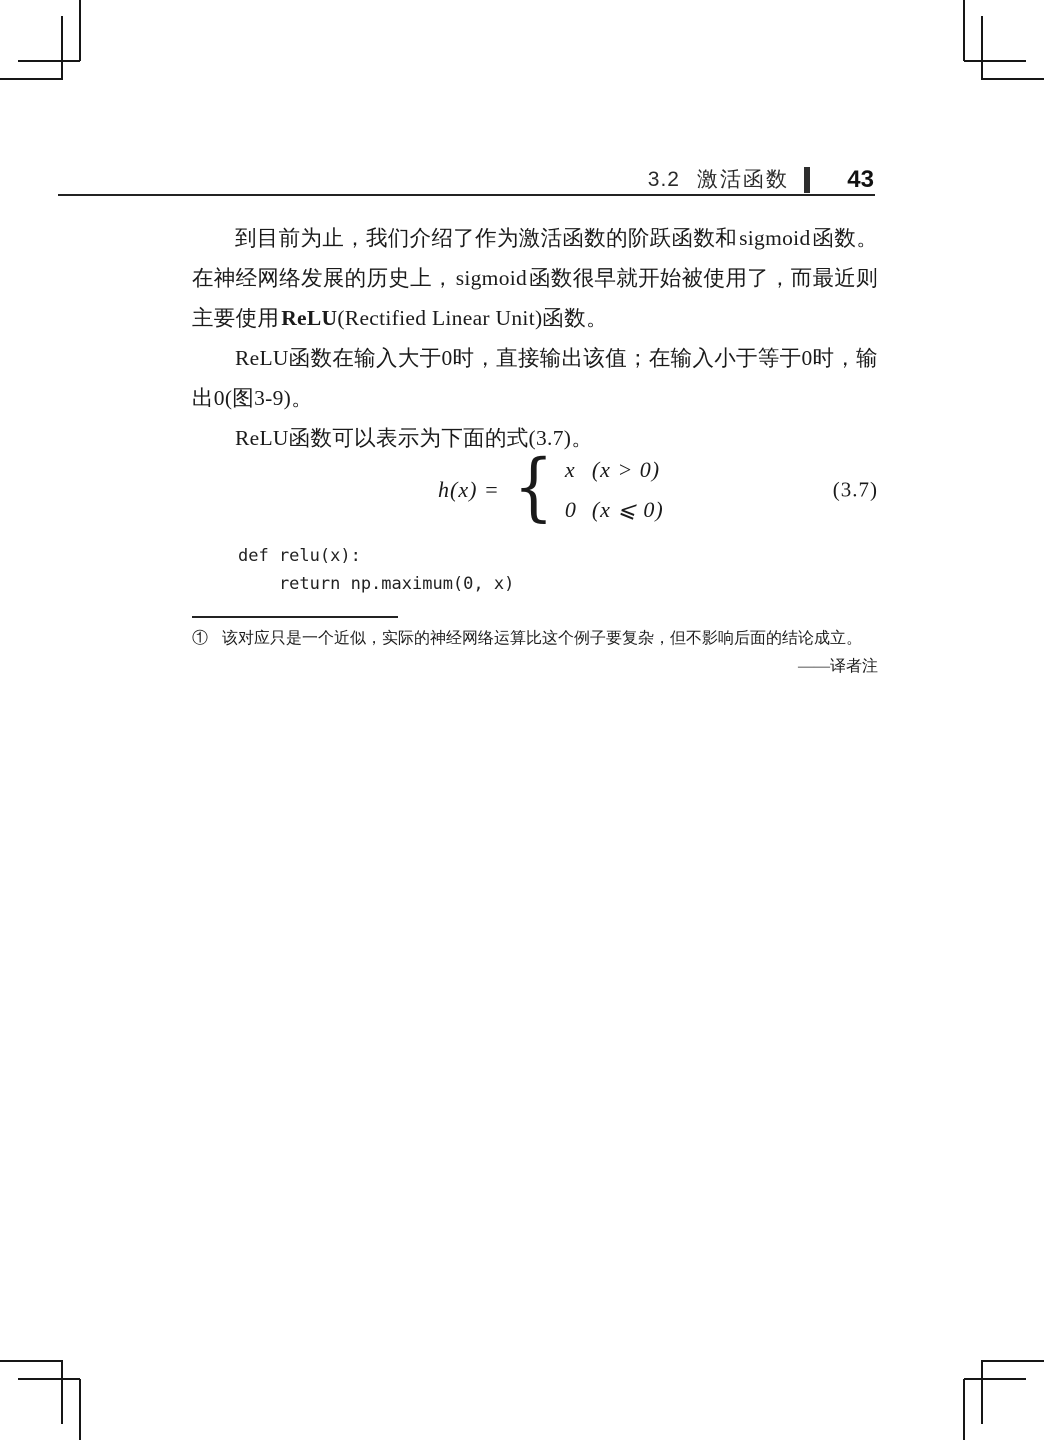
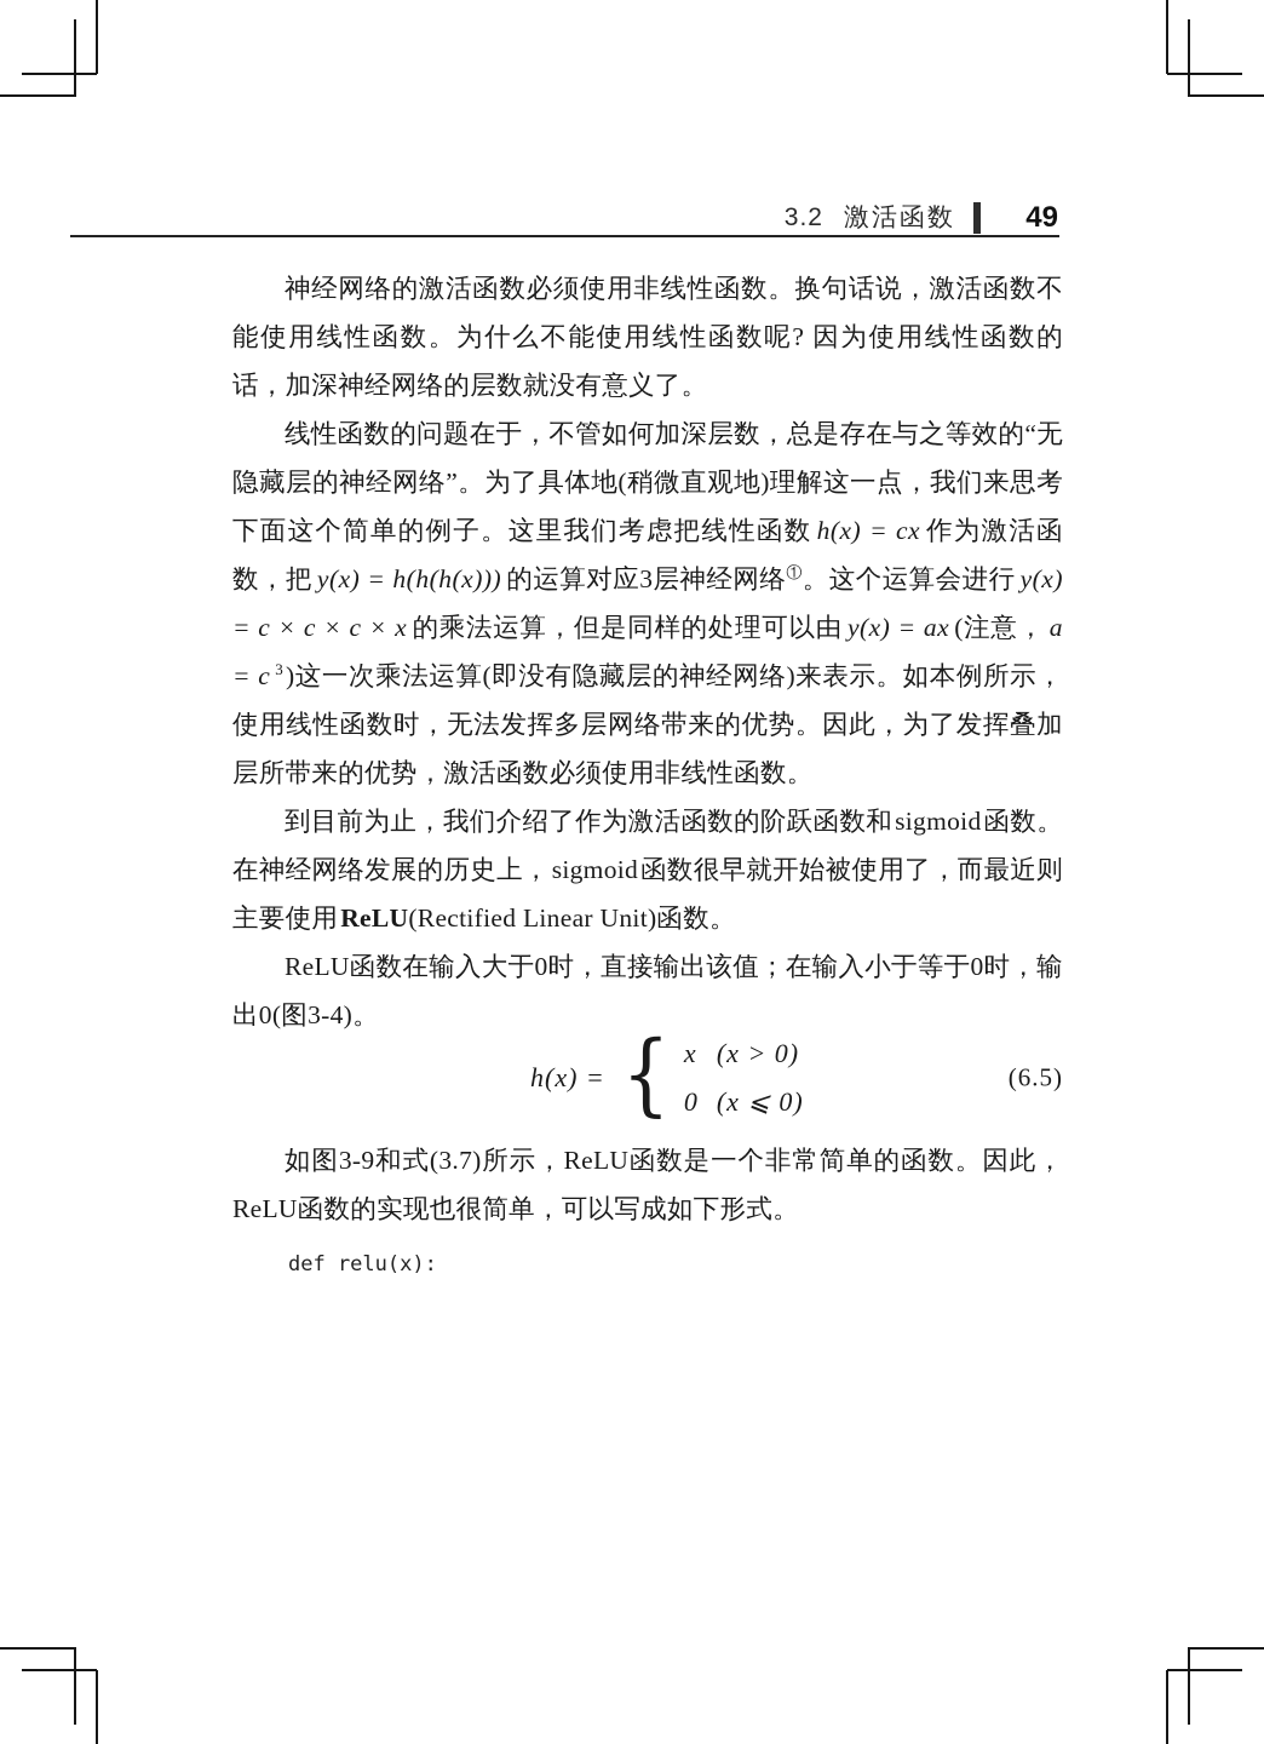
  3.2
  激活函数
- 43
+ 49
+ 神经网络的激活函数必须使用非线性函数。换句话说，激活函数不能使用线性函数。为什么不能使用线性函数呢? 因为使用线性函数的话，加深神经网络的层数就没有意义了。
+ 线性函数的问题在于，不管如何加深层数，总是存在与之等效的“无隐藏层的神经网络”。为了具体地(稍微直观地)理解这一点，我们来思考下面这个简单的例子。这里我们考虑把线性函数 h(x) = cx 作为激活函数，把 y(x) = h(h(h(x))) 的运算对应3层神经网络①。这个运算会进行 y(x) = c × c × c × x 的乘法运算，但是同样的处理可以由 y(x) = ax (注意， a = c 3 )这一次乘法运算(即没有隐藏层的神经网络)来表示。如本例所示，使用线性函数时，无法发挥多层网络带来的优势。因此，为了发挥叠加层所带来的优势，激活函数必须使用非线性函数。
  到目前为止，我们介绍了作为激活函数的阶跃函数和sigmoid函数。在神经网络发展的历史上，sigmoid函数很早就开始被使用了，而最近则主要使用ReLU(Rectified Linear Unit)函数。
- ReLU函数在输入大于0时，直接输出该值；在输入小于等于0时，输出0(图3-9)。
+ ReLU函数在输入大于0时，直接输出该值；在输入小于等于0时，输出0(图3-4)。
- ReLU函数可以表示为下面的式(3.7)。
  h(x) =
  {
  x
  (x > 0)
  0
  (x ⩽ 0)
- (3.7)
+ (6.5)
+ 如图3-9和式(3.7)所示，ReLU函数是一个非常简单的函数。因此，ReLU函数的实现也很简单，可以写成如下形式。
  def relu(x):
- return np.maximum(0, x)
- ①
- 该对应只是一个近似，实际的神经网络运算比这个例子要复杂，但不影响后面的结论成立。
- ——译者注
